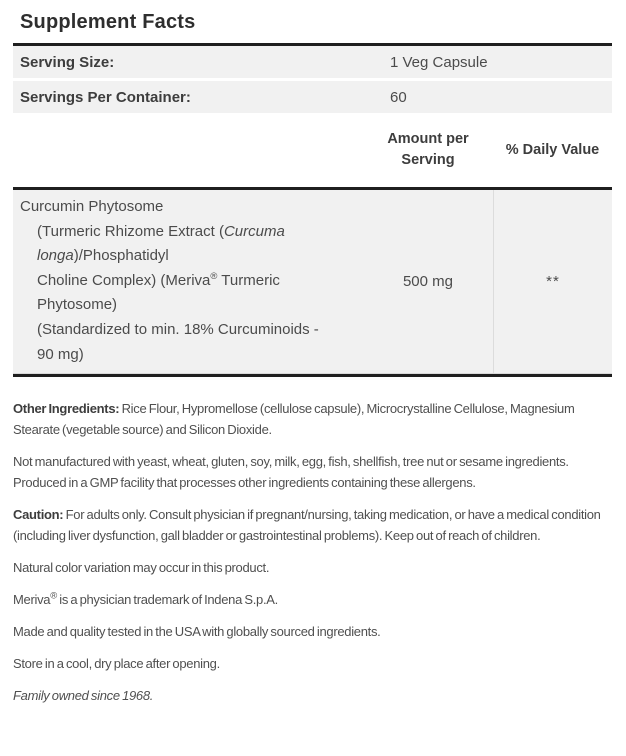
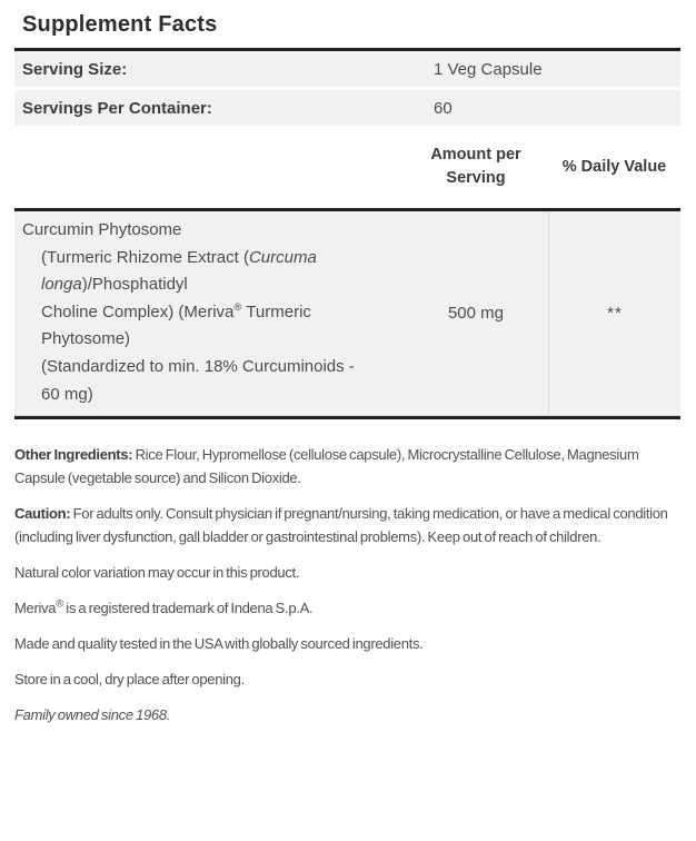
  Supplement Facts
  Serving Size:
  1 Veg Capsule
  Servings Per Container:
  60
  Amount per Serving
  % Daily Value
  Curcumin Phytosome
  (Turmeric Rhizome Extract (Curcuma
  longa)/Phosphatidyl
  Choline Complex) (Meriva® Turmeric
  Phytosome)
  (Standardized to min. 18% Curcuminoids -
- 90 mg)
+ 60 mg)
  500 mg
  **
- Other Ingredients: Rice Flour, Hypromellose (cellulose capsule), Microcrystalline Cellulose, Magnesium Stearate (vegetable source) and Silicon Dioxide.
+ Other Ingredients: Rice Flour, Hypromellose (cellulose capsule), Microcrystalline Cellulose, Magnesium Capsule (vegetable source) and Silicon Dioxide.
- Not manufactured with yeast, wheat, gluten, soy, milk, egg, fish, shellfish, tree nut or sesame ingredients. Produced in a GMP facility that processes other ingredients containing these allergens.
  Caution: For adults only. Consult physician if pregnant/nursing, taking medication, or have a medical condition (including liver dysfunction, gall bladder or gastrointestinal problems). Keep out of reach of children.
  Natural color variation may occur in this product.
- Meriva® is a physician trademark of Indena S.p.A.
+ Meriva® is a registered trademark of Indena S.p.A.
  Made and quality tested in the USA with globally sourced ingredients.
  Store in a cool, dry place after opening.
  Family owned since 1968.
